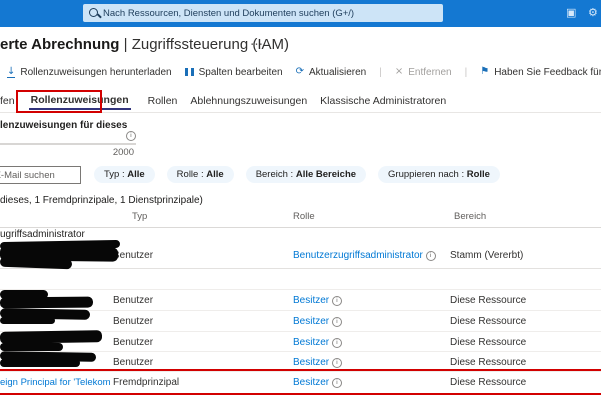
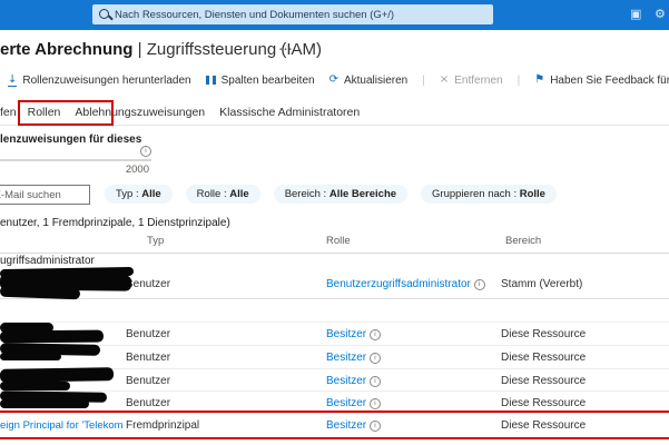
  Nach Ressourcen, Diensten und Dokumenten suchen (G+/)
  ▣
  ⚙
  erte Abrechnung | Zugriffssteuerung (IAM)
  …
  ↓
  Rollenzuweisungen herunterladen
  Spalten bearbeiten
  ⟳
  Aktualisieren
  |
  ×
  Entfernen
  |
  ⚑
  Haben Sie Feedback für
  fen
- Rollenzuweisungen
  Rollen
  Ablehnungszuweisungen
  Klassische Administratoren
  lenzuweisungen für dieses
  2000
  Typ : Alle
  Rolle : Alle
  Bereich : Alle Bereiche
  Gruppieren nach : Rolle
- dieses, 1 Fremdprinzipale, 1 Dienstprinzipale)
+ enutzer, 1 Fremdprinzipale, 1 Dienstprinzipale)
  Typ
  Rolle
  Bereich
  ugriffsadministrator
  enutzer
  Benutzerzugriffsadministrator
  Stamm (Vererbt)
  Benutzer
  Besitzer
  Diese Ressource
  Benutzer
  Besitzer
  Diese Ressource
  Benutzer
  Besitzer
  Diese Ressource
  Benutzer
  Besitzer
  Diese Ressource
  Fremdprinzipal
  Besitzer
  Diese Ressource
